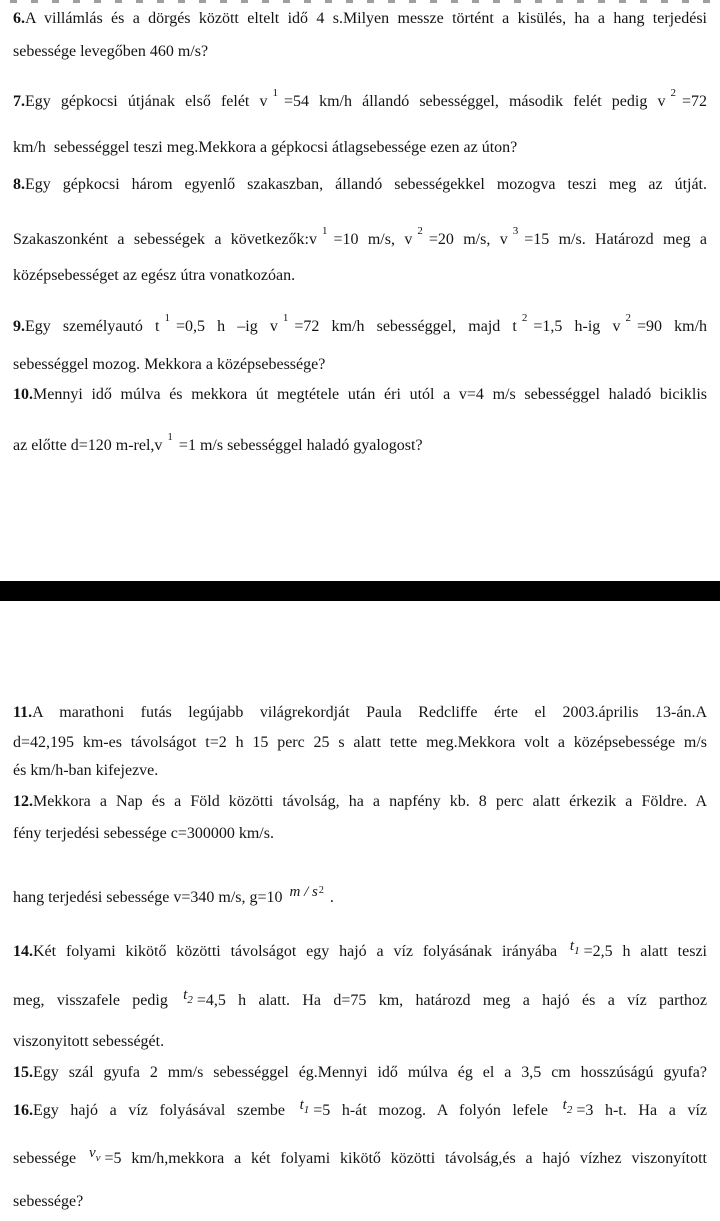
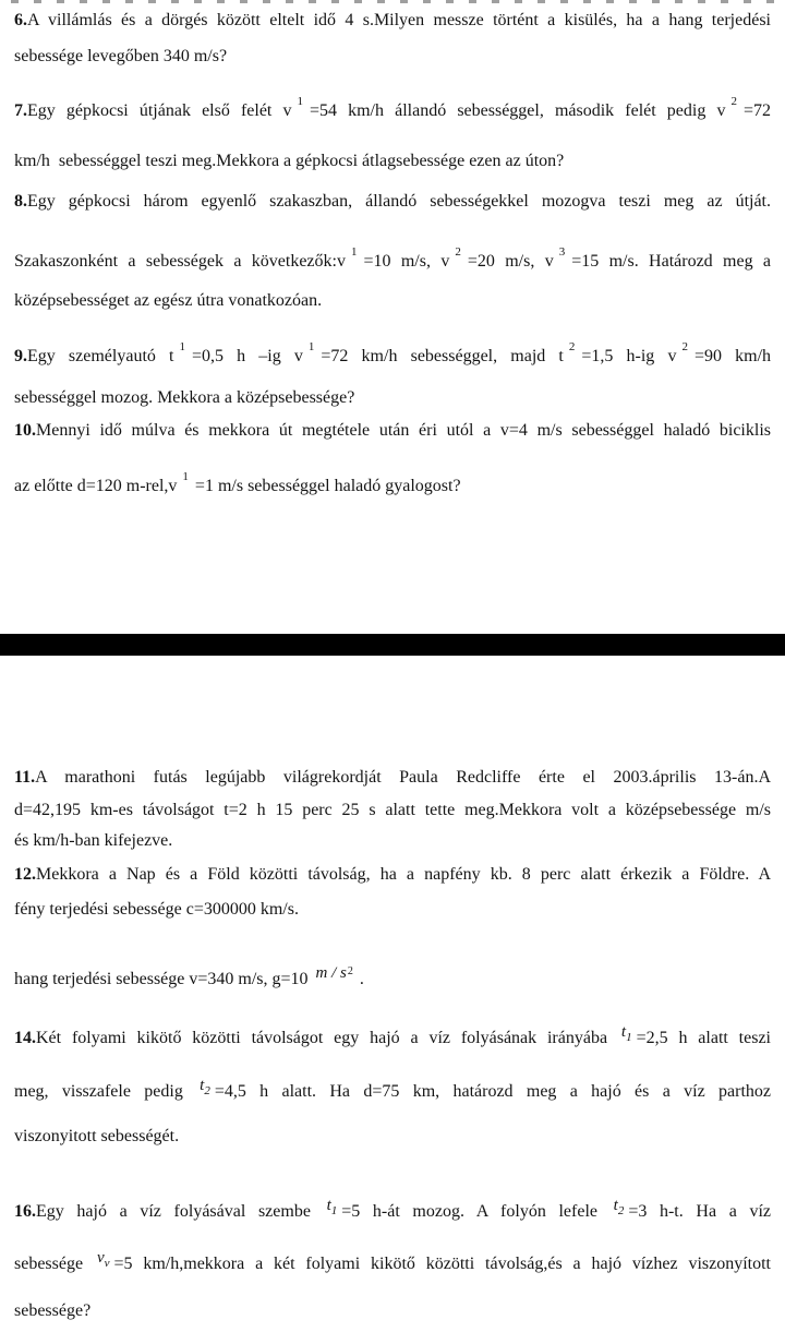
  6.A villámlás és a dörgés között eltelt idő 4 s.Milyen messze történt a kisülés, ha a hang terjedési
- sebessége levegőben 460 m/s?
+ sebessége levegőben 340 m/s?
  7.Egy gépkocsi útjának első felét v1=54 km/h állandó sebességgel, második felét pedig v2=72
  km/h sebességgel teszi meg.Mekkora a gépkocsi átlagsebessége ezen az úton?
  8.Egy gépkocsi három egyenlő szakaszban, állandó sebességekkel mozogva teszi meg az útját.
  Szakaszonként a sebességek a következők:v1=10 m/s, v2=20 m/s, v3=15 m/s. Határozd meg a
  középsebességet az egész útra vonatkozóan.
  9.Egy személyautó t1=0,5 h –ig v1=72 km/h sebességgel, majd t2=1,5 h-ig v2=90 km/h
  sebességgel mozog. Mekkora a középsebessége?
  10.Mennyi idő múlva és mekkora út megtétele után éri utól a v=4 m/s sebességgel haladó biciklis
  az előtte d=120 m-rel,v1=1 m/s sebességgel haladó gyalogost?
  11.A marathoni futás legújabb világrekordját Paula Redcliffe érte el 2003.április 13-án.A
  d=42,195 km-es távolságot t=2 h 15 perc 25 s alatt tette meg.Mekkora volt a középsebessége m/s
  és km/h-ban kifejezve.
  12.Mekkora a Nap és a Föld közötti távolság, ha a napfény kb. 8 perc alatt érkezik a Földre. A
  fény terjedési sebessége c=300000 km/s.
  hang terjedési sebessége v=340 m/s, g=10 m / s2 .
  14.Két folyami kikötő közötti távolságot egy hajó a víz folyásának irányába t1 =2,5 h alatt teszi
  meg, visszafele pedig t2 =4,5 h alatt. Ha d=75 km, határozd meg a hajó és a víz parthoz
  viszonyitott sebességét.
- 15.Egy szál gyufa 2 mm/s sebességgel ég.Mennyi idő múlva ég el a 3,5 cm hosszúságú gyufa?
  16.Egy hajó a víz folyásával szembe t1 =5 h-át mozog. A folyón lefele t2 =3 h-t. Ha a víz
  sebessége vv =5 km/h,mekkora a két folyami kikötő közötti távolság,és a hajó vízhez viszonyított
  sebessége?
